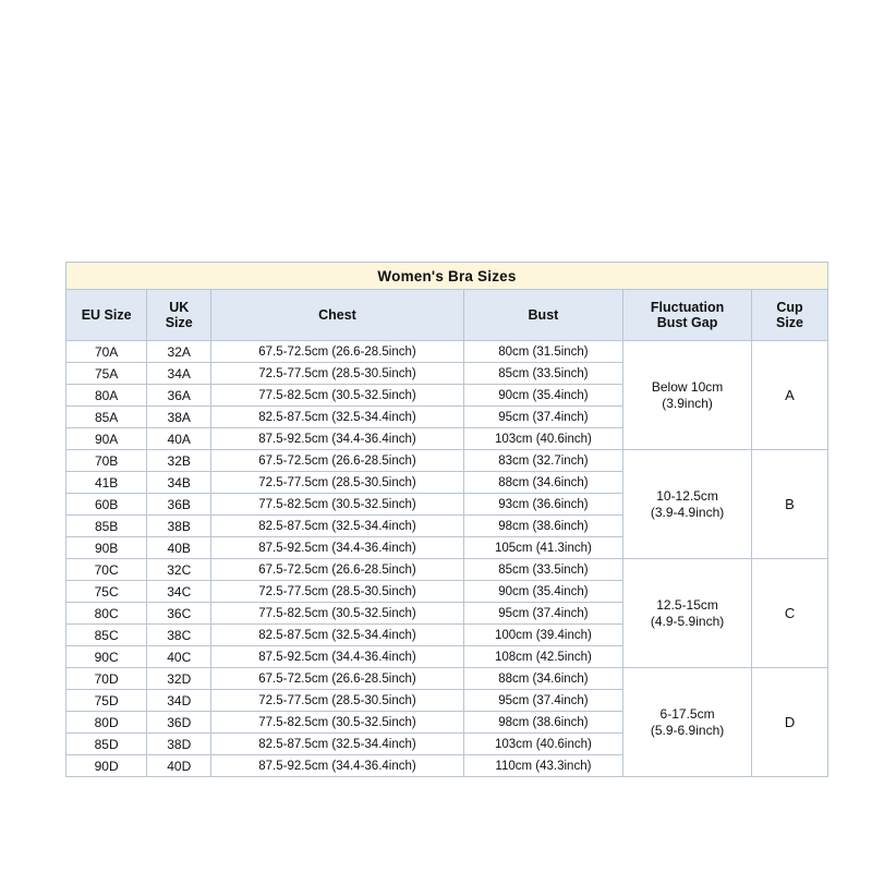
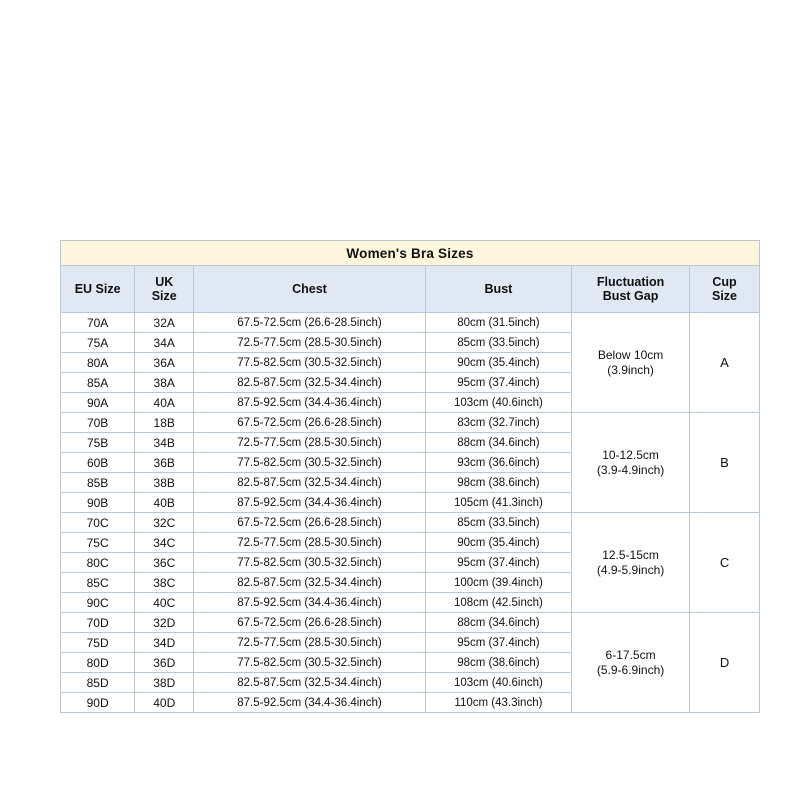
  Women's Bra Sizes
  EU Size	UK Size	Chest	Bust	Fluctuation Bust Gap	Cup Size
  70A	32A	67.5-72.5cm (26.6-28.5inch)	80cm (31.5inch)	Below 10cm (3.9inch)	A
  75A	34A	72.5-77.5cm (28.5-30.5inch)	85cm (33.5inch)
  80A	36A	77.5-82.5cm (30.5-32.5inch)	90cm (35.4inch)
  85A	38A	82.5-87.5cm (32.5-34.4inch)	95cm (37.4inch)
  90A	40A	87.5-92.5cm (34.4-36.4inch)	103cm (40.6inch)
- 70B	32B	67.5-72.5cm (26.6-28.5inch)	83cm (32.7inch)	10-12.5cm (3.9-4.9inch)	B
+ 70B	18B	67.5-72.5cm (26.6-28.5inch)	83cm (32.7inch)	10-12.5cm (3.9-4.9inch)	B
- 41B	34B	72.5-77.5cm (28.5-30.5inch)	88cm (34.6inch)
+ 75B	34B	72.5-77.5cm (28.5-30.5inch)	88cm (34.6inch)
  60B	36B	77.5-82.5cm (30.5-32.5inch)	93cm (36.6inch)
  85B	38B	82.5-87.5cm (32.5-34.4inch)	98cm (38.6inch)
  90B	40B	87.5-92.5cm (34.4-36.4inch)	105cm (41.3inch)
  70C	32C	67.5-72.5cm (26.6-28.5inch)	85cm (33.5inch)	12.5-15cm (4.9-5.9inch)	C
  75C	34C	72.5-77.5cm (28.5-30.5inch)	90cm (35.4inch)
  80C	36C	77.5-82.5cm (30.5-32.5inch)	95cm (37.4inch)
  85C	38C	82.5-87.5cm (32.5-34.4inch)	100cm (39.4inch)
  90C	40C	87.5-92.5cm (34.4-36.4inch)	108cm (42.5inch)
  70D	32D	67.5-72.5cm (26.6-28.5inch)	88cm (34.6inch)	6-17.5cm (5.9-6.9inch)	D
  75D	34D	72.5-77.5cm (28.5-30.5inch)	95cm (37.4inch)
  80D	36D	77.5-82.5cm (30.5-32.5inch)	98cm (38.6inch)
  85D	38D	82.5-87.5cm (32.5-34.4inch)	103cm (40.6inch)
  90D	40D	87.5-92.5cm (34.4-36.4inch)	110cm (43.3inch)
